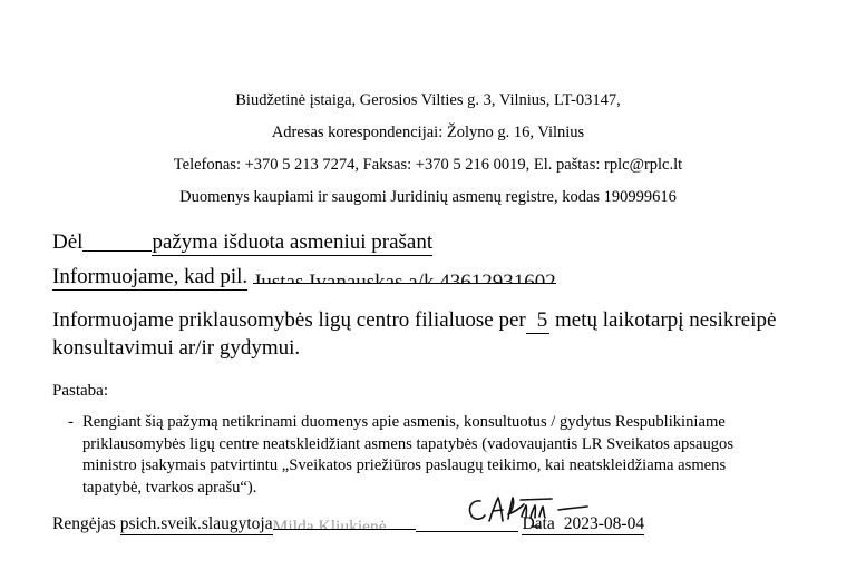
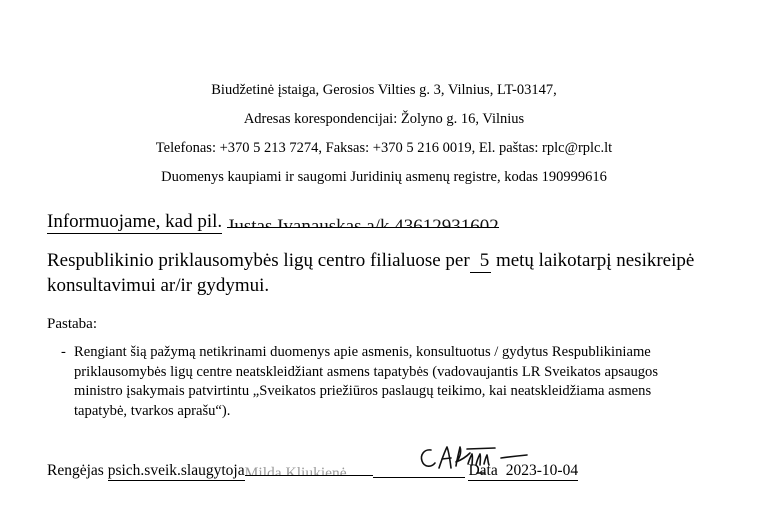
  Biudžetinė įstaiga, Gerosios Vilties g. 3, Vilnius, LT-03147,
  Adresas korespondencijai: Žolyno g. 16, Vilnius
  Telefonas: +370 5 213 7274, Faksas: +370 5 216 0019, El. paštas: rplc@rplc.lt
  Duomenys kaupiami ir saugomi Juridinių asmenų registre, kodas 190999616
- Dėl pažyma išduota asmeniui prašant
  Informuojame, kad pil.
  Justas Ivanauskas a/k 43612931602
- Informuojame priklausomybės ligų centro filialuose per 5 metų laikotarpį nesikreipė konsultavimui ar/ir gydymui.
+ Respublikinio priklausomybės ligų centro filialuose per 5 metų laikotarpį nesikreipė konsultavimui ar/ir gydymui.
  Pastaba:
  -
  Rengiant šią pažymą netikrinami duomenys apie asmenis, konsultuotus / gydytus Respublikiniame priklausomybės ligų centre neatskleidžiant asmens tapatybės (vadovaujantis LR Sveikatos apsaugos ministro įsakymais patvirtintu „Sveikatos priežiūros paslaugų teikimo, kai neatskleidžiama asmens tapatybė, tvarkos aprašu“).
  Rengėjas psich.sveik.slaugytoja
  Milda Kliukienė
- Data 2023-08-04
+ Data 2023-10-04
